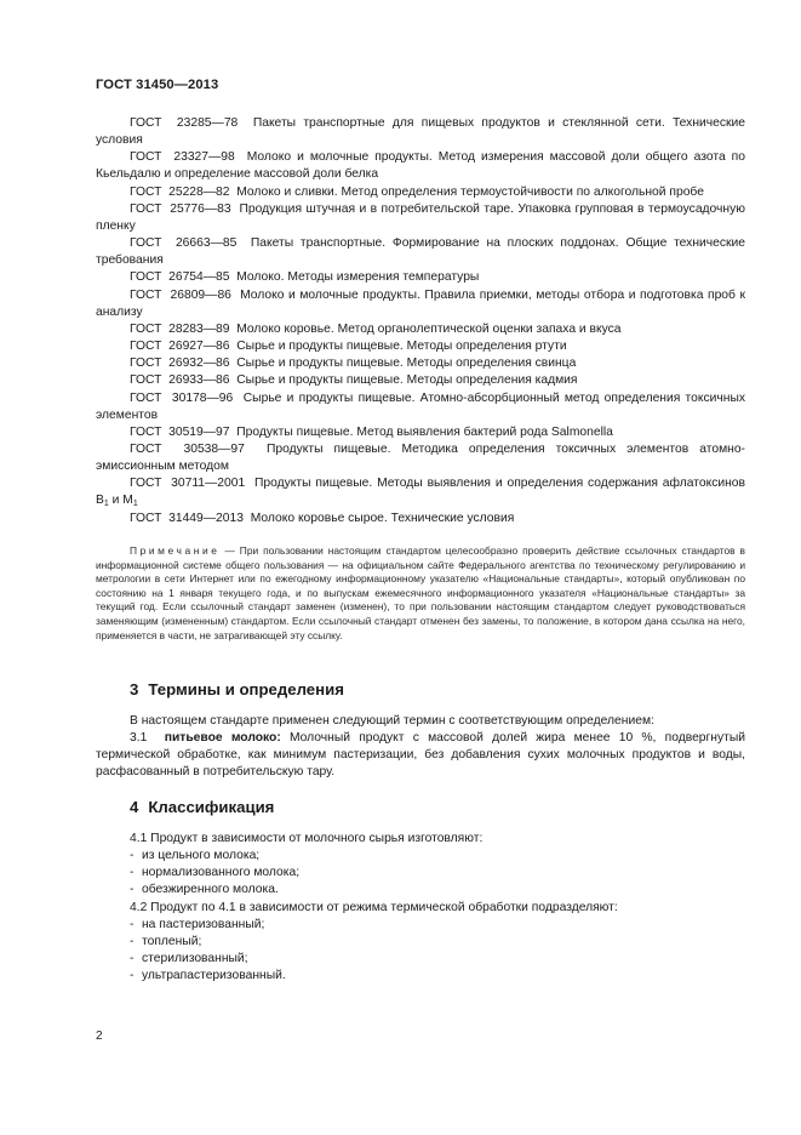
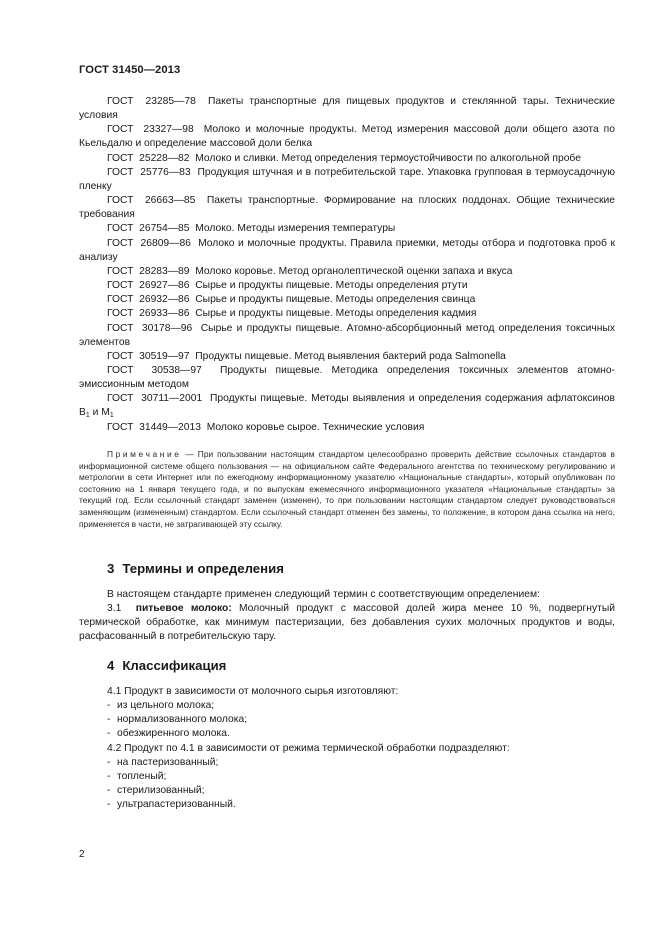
  ГОСТ 31450—2013
- ГОСТ 23285—78 Пакеты транспортные для пищевых продуктов и стеклянной сети. Технические условия
+ ГОСТ 23285—78 Пакеты транспортные для пищевых продуктов и стеклянной тары. Технические условия
  ГОСТ 23327—98 Молоко и молочные продукты. Метод измерения массовой доли общего азота по Кьельдалю и определение массовой доли белка
  ГОСТ 25228—82 Молоко и сливки. Метод определения термоустойчивости по алкогольной пробе
  ГОСТ 25776—83 Продукция штучная и в потребительской таре. Упаковка групповая в термоусадочную пленку
  ГОСТ 26663—85 Пакеты транспортные. Формирование на плоских поддонах. Общие технические требования
  ГОСТ 26754—85 Молоко. Методы измерения температуры
  ГОСТ 26809—86 Молоко и молочные продукты. Правила приемки, методы отбора и подготовка проб к анализу
  ГОСТ 28283—89 Молоко коровье. Метод органолептической оценки запаха и вкуса
  ГОСТ 26927—86 Сырье и продукты пищевые. Методы определения ртути
  ГОСТ 26932—86 Сырье и продукты пищевые. Методы определения свинца
  ГОСТ 26933—86 Сырье и продукты пищевые. Методы определения кадмия
  ГОСТ 30178—96 Сырье и продукты пищевые. Атомно-абсорбционный метод определения токсичных элементов
  ГОСТ 30519—97 Продукты пищевые. Метод выявления бактерий рода Salmonella
  ГОСТ 30538—97 Продукты пищевые. Методика определения токсичных элементов атомно-эмиссионным методом
  ГОСТ 30711—2001 Продукты пищевые. Методы выявления и определения содержания афлатоксинов B и M
  ГОСТ 31449—2013 Молоко коровье сырое. Технические условия
  Примечание — При пользовании настоящим стандартом целесообразно проверить действие ссылочных стандартов в информационной системе общего пользования — на официальном сайте Федерального агентства по техническому регулированию и метрологии в сети Интернет или по ежегодному информационному указателю «Национальные стандарты», который опубликован по состоянию на 1 января текущего года, и по выпускам ежемесячного информационного указателя «Национальные стандарты» за текущий год. Если ссылочный стандарт заменен (изменен), то при пользовании настоящим стандартом следует руководствоваться заменяющим (измененным) стандартом. Если ссылочный стандарт отменен без замены, то положение, в котором дана ссылка на него, применяется в части, не затрагивающей эту ссылку.
  3 Термины и определения
  В настоящем стандарте применен следующий термин с соответствующим определением:
  3.1 питьевое молоко: Молочный продукт с массовой долей жира менее 10 %, подвергнутый термической обработке, как минимум пастеризации, без добавления сухих молочных продуктов и воды, расфасованный в потребительскую тару.
  4 Классификация
  4.1 Продукт в зависимости от молочного сырья изготовляют:
  - из цельного молока;
  - нормализованного молока;
  - обезжиренного молока.
  4.2 Продукт по 4.1 в зависимости от режима термической обработки подразделяют:
  - на пастеризованный;
  - топленый;
  - стерилизованный;
  - ультрапастеризованный.
  2
